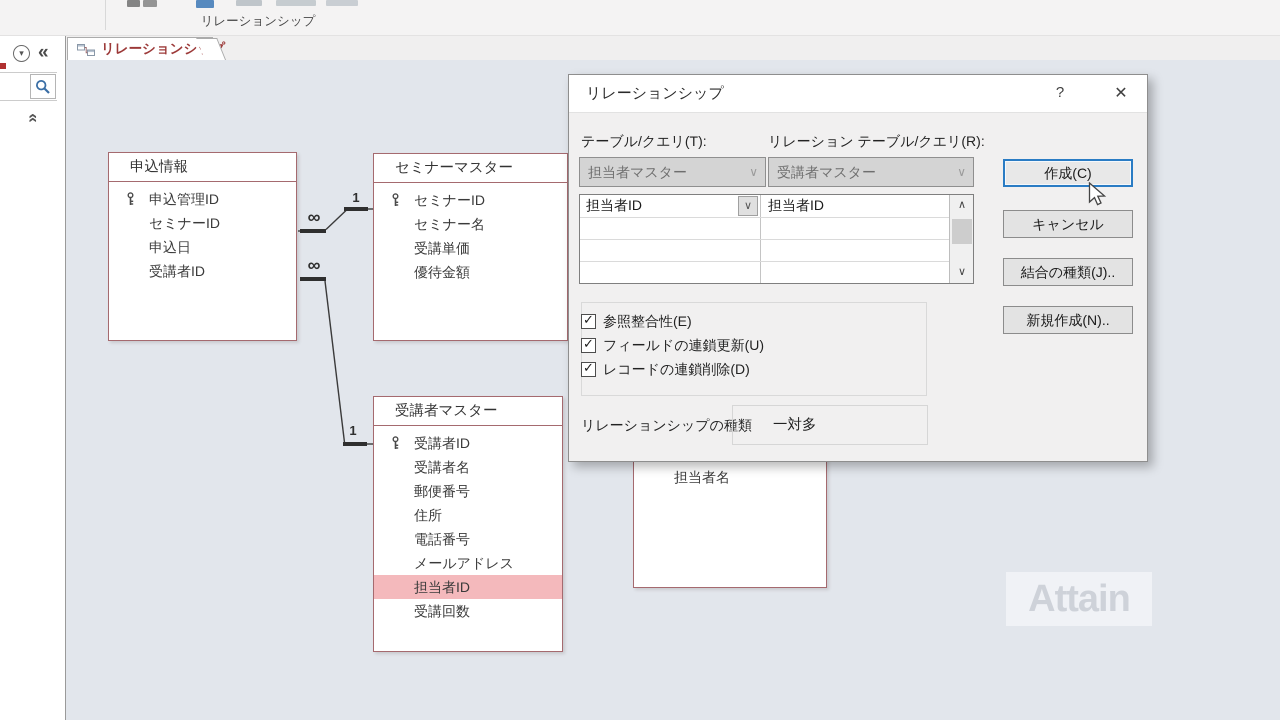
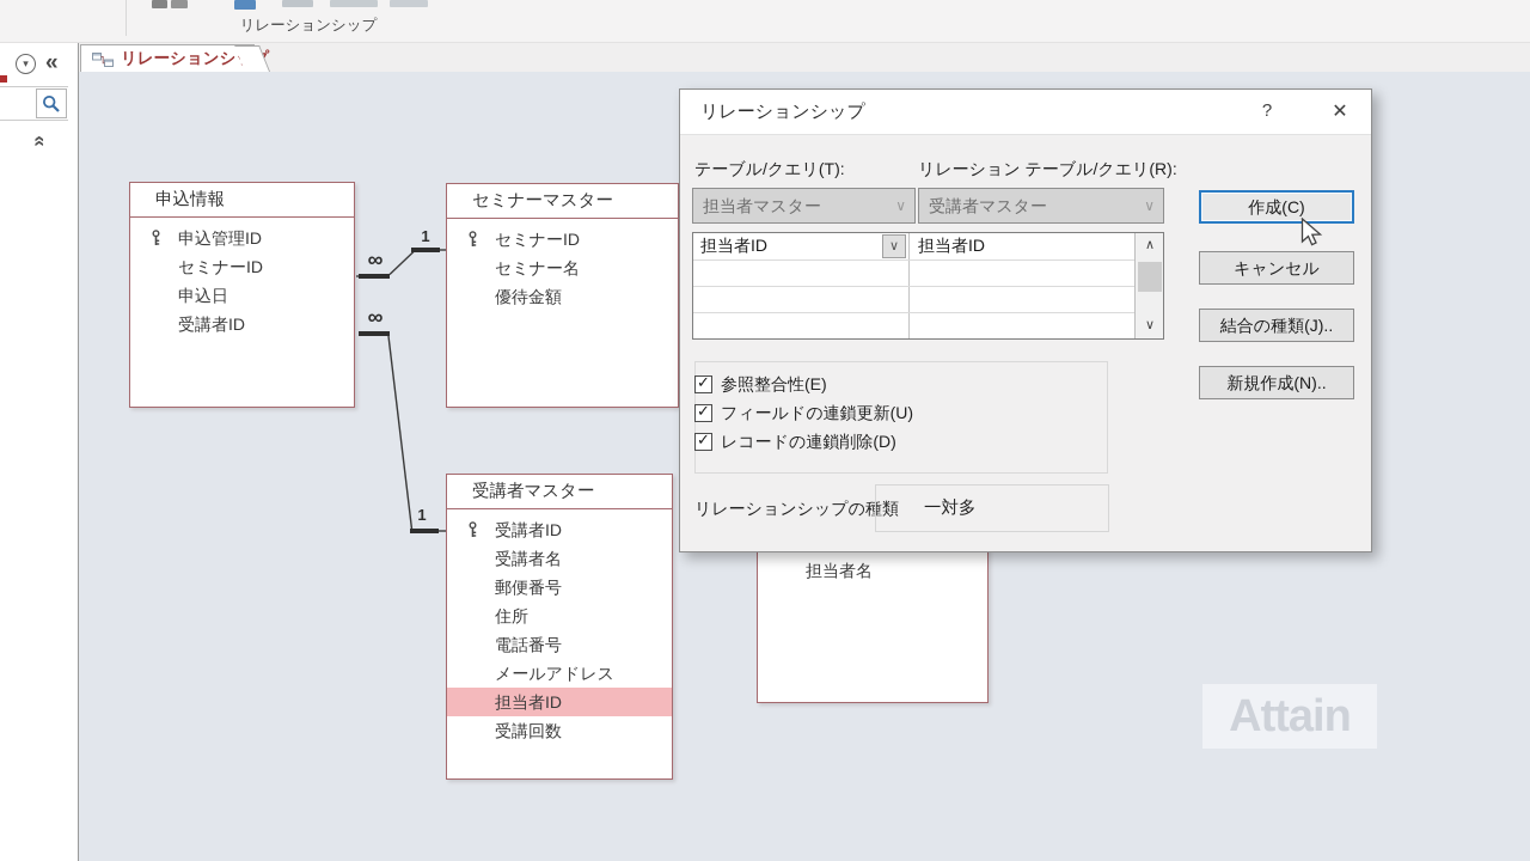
  リレーションシップ
  ▾
  «
  リレーションシ
  ∞
  1
  ∞
  1
  申込情報
  申込管理ID
  セミナーID
  申込日
  受講者ID
  セミナーマスター
  セミナーID
  セミナー名
- 受講単価
  優待金額
  受講者マスター
  受講者ID
  受講者名
  郵便番号
  住所
  電話番号
  メールアドレス
  担当者ID
  受講回数
  担当者名
  Attain
  リレーションシップ
  ?
  ✕
  テーブル/クエリ(T):
  リレーション テーブル/クエリ(R):
  担当者マスター
  ∨
  受講者マスター
  ∨
  担当者ID
  ∨
  担当者ID
  ∧
  ∨
  ✓
  参照整合性(E)
  ✓
  フィールドの連鎖更新(U)
  ✓
  レコードの連鎖削除(D)
  リレーションシップの種類
  一対多
  作成(C)
  キャンセル
  結合の種類(J)..
  新規作成(N)..
